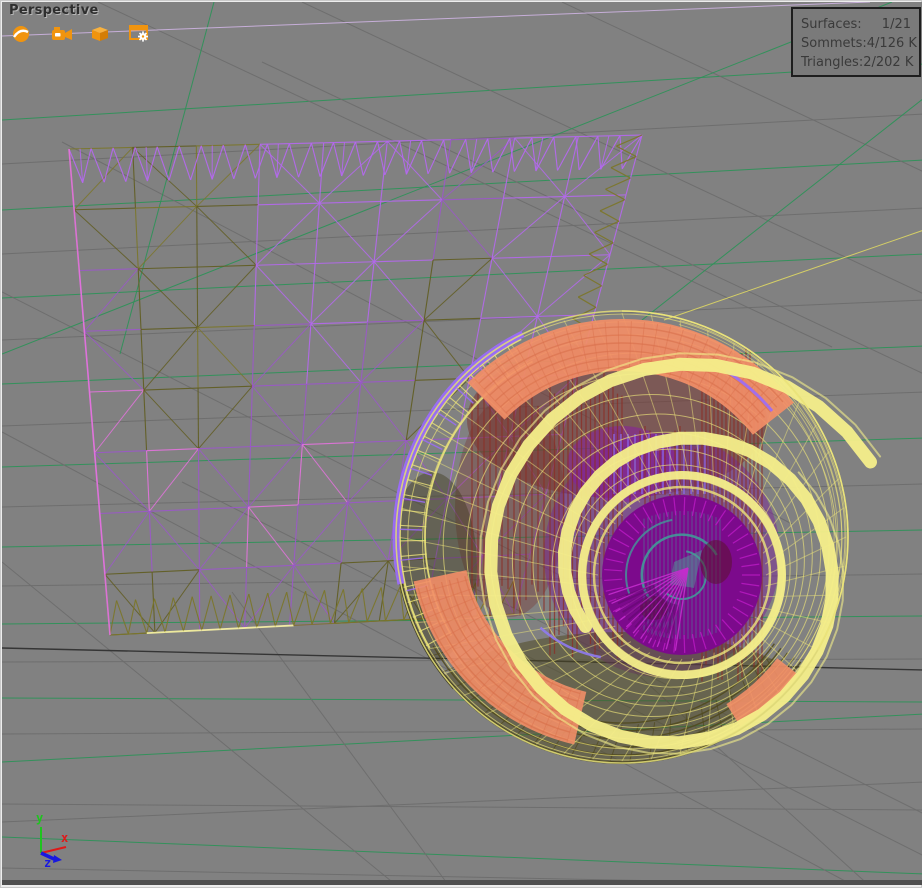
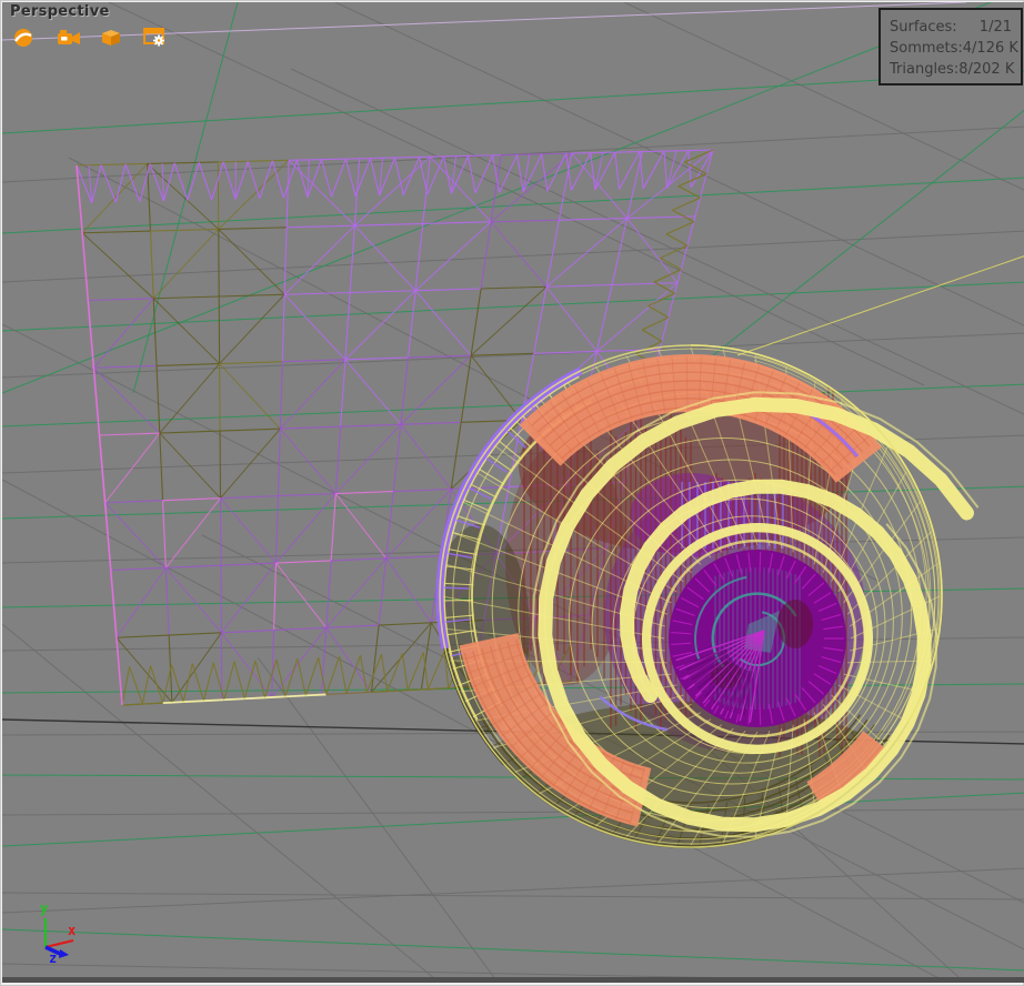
  Perspective
  Surfaces:
  1/21
  Sommets:
  4/126 K
  Triangles:
- 2/202 K
+ 8/202 K
  y
  x
  z
